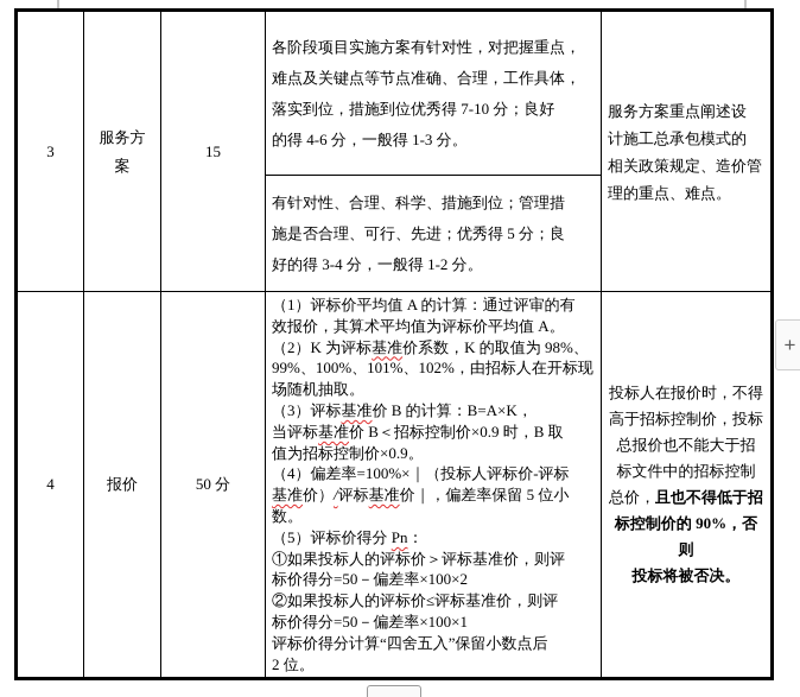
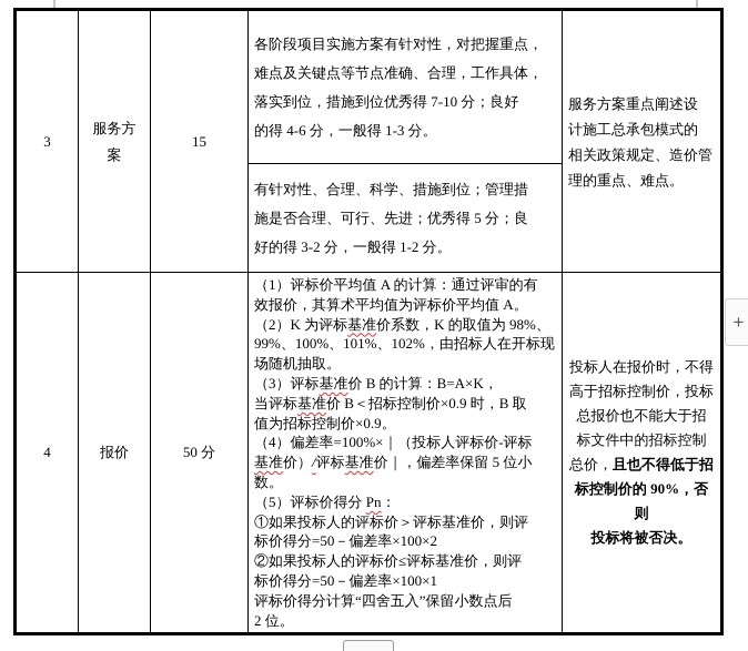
  3	服务方案	15	各阶段项目实施方案有针对性，对把握重点，难点及关键点等节点准确、合理，工作具体，落实到位，措施到位优秀得 7-10 分；良好的得 4-6 分，一般得 1-3 分。	服务方案重点阐述设计施工总承包模式的相关政策规定、造价管理的重点、难点。
- 有针对性、合理、科学、措施到位；管理措施是否合理、可行、先进；优秀得 5 分；良好的得 3-4 分，一般得 1-2 分。
+ 有针对性、合理、科学、措施到位；管理措施是否合理、可行、先进；优秀得 5 分；良好的得 3-2 分，一般得 1-2 分。
  4	报价	50 分	（1）评标价平均值 A 的计算：通过评审的有效报价，其算术平均值为评标价平均值 A。（2）K 为评标基准价系数，K 的取值为 98%、99%、100%、101%、102%，由招标人在开标现场随机抽取。（3）评标基准价 B 的计算：B=A×K，当评标基准价 B＜招标控制价×0.9 时，B 取值为招标控制价×0.9。（4）偏差率=100%×｜（投标人评标价-评标基准价）/评标基准价｜，偏差率保留 5 位小数。（5）评标价得分 Pn：①如果投标人的评标价＞评标基准价，则评标价得分=50－偏差率×100×2②如果投标人的评标价≤评标基准价，则评标价得分=50－偏差率×100×1评标价得分计算“四舍五入”保留小数点后2 位。	投标人在报价时，不得高于招标控制价，投标总报价也不能大于招标文件中的招标控制总价，且也不得低于招标控制价的 90%，否则投标将被否决。
  +
